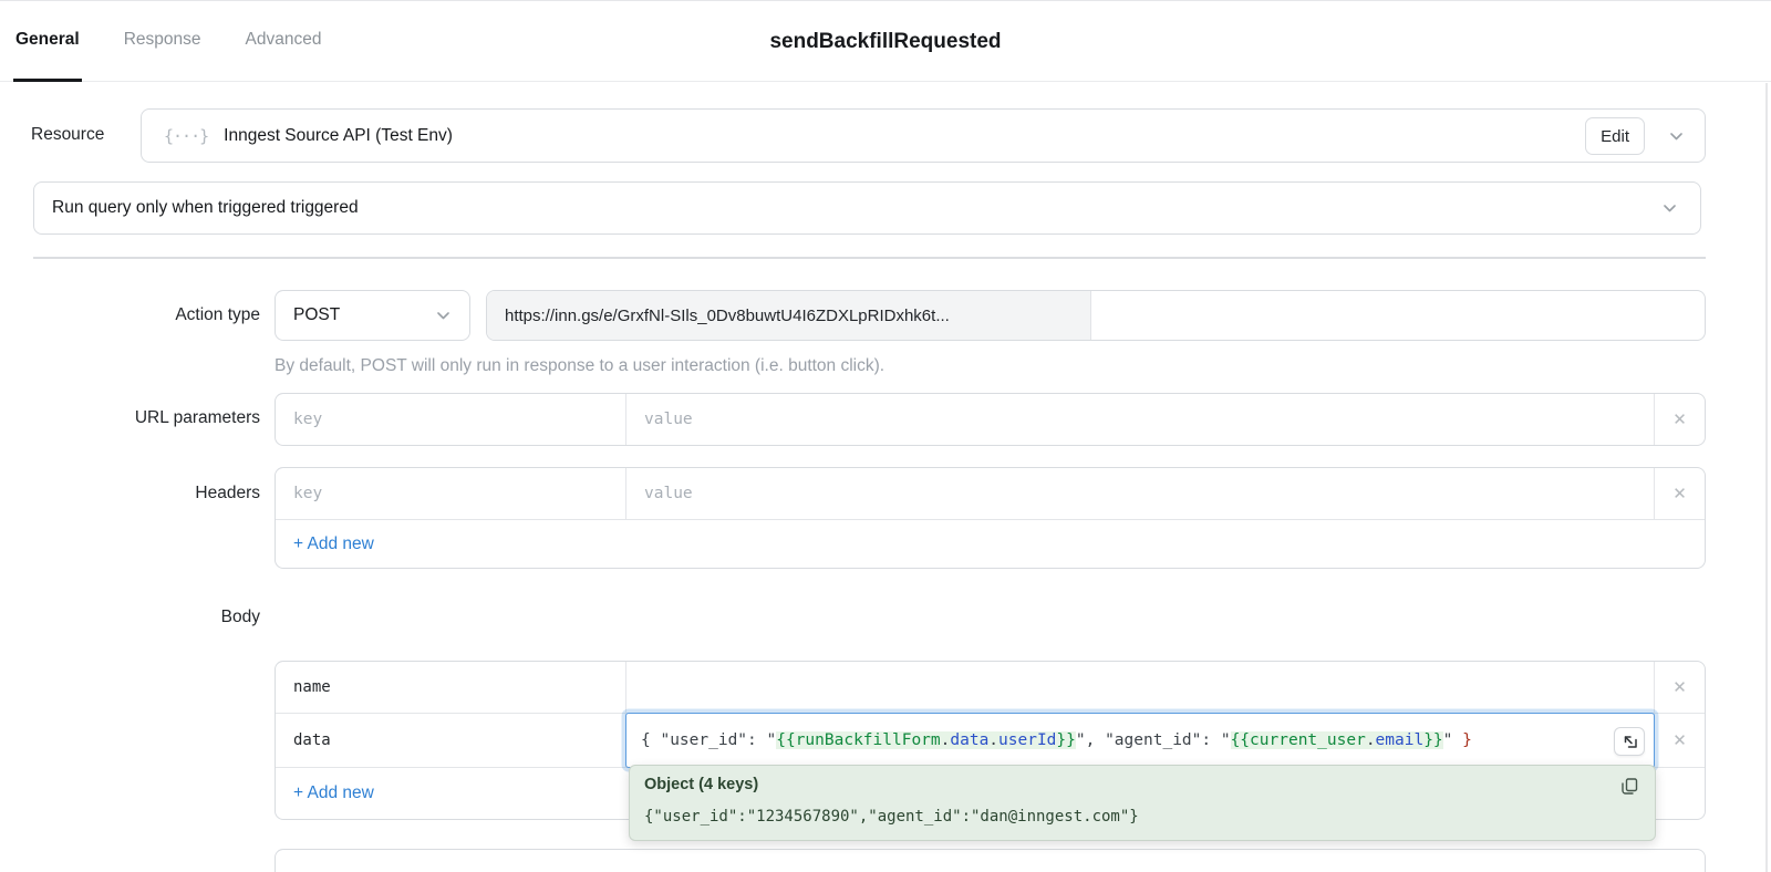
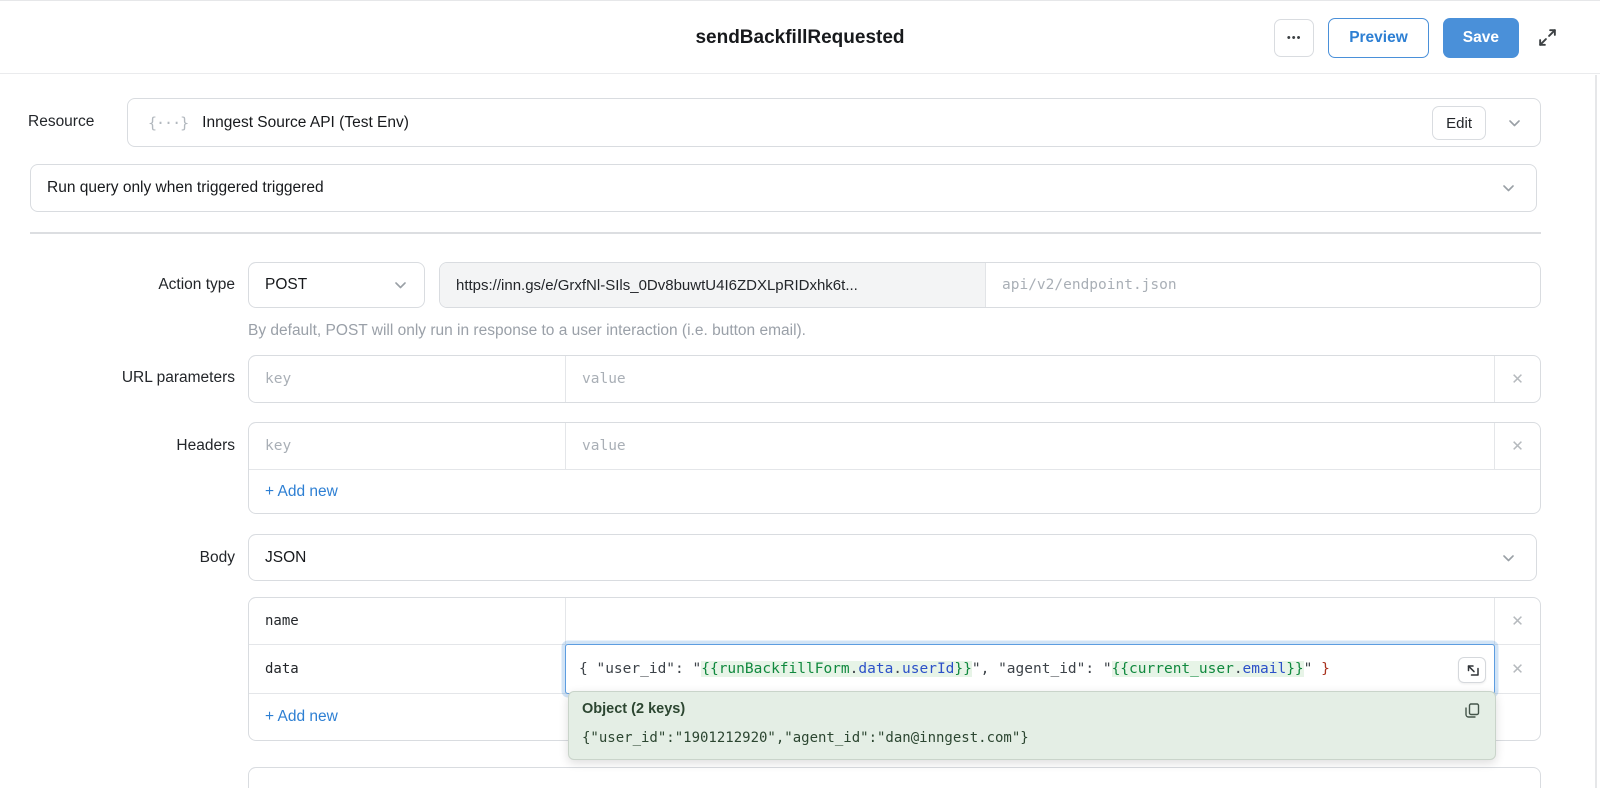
- General
- Response
- Advanced
  sendBackfillRequested
+ •••
+ Preview
+ Save
  Resource
  {···}
  Inngest Source API (Test Env)
  Edit
  Run query only when triggered triggered
  Action type
  POST
  https://inn.gs/e/GrxfNl-SIls_0Dv8buwtU4I6ZDXLpRIDxhk6t...
+ api/v2/endpoint.json
- By default, POST will only run in response to a user interaction (i.e. button click).
+ By default, POST will only run in response to a user interaction (i.e. button email).
  URL parameters
  key
  value
  ✕
  Headers
  key
  value
  ✕
  + Add new
  Body
+ JSON
  name
  ✕
  data
  { "user_id": "{{runBackfillForm.data.userId}}", "agent_id": "{{current_user.email}}" }
  ✕
  + Add new
- Object (4 keys)
+ Object (2 keys)
- {"user_id":"1234567890","agent_id":"dan@inngest.com"}
+ {"user_id":"1901212920","agent_id":"dan@inngest.com"}
